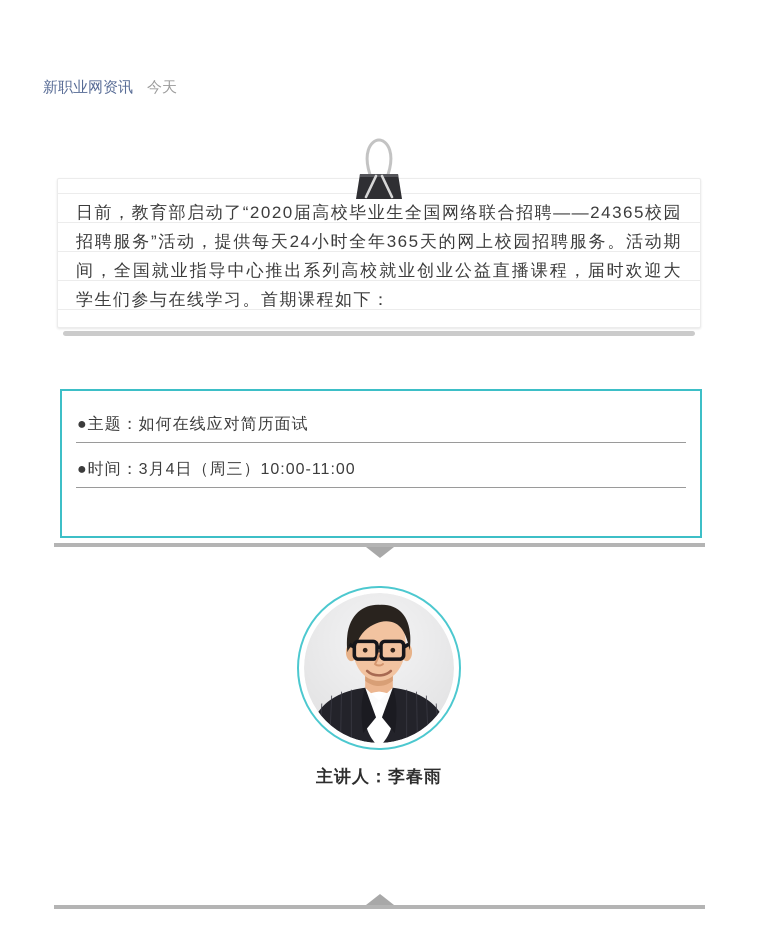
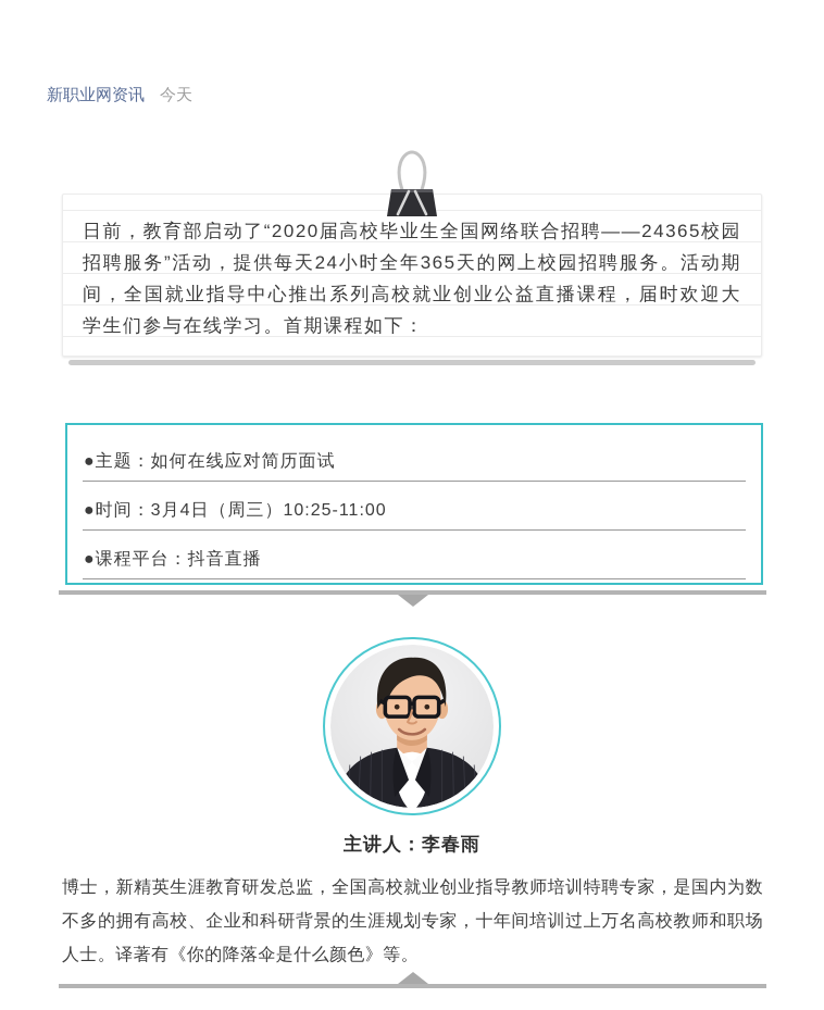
  新职业网资讯 今天
  日前，教育部启动了“2020届高校毕业生全国网络联合招聘——24365校园招聘服务”活动，提供每天24小时全年365天的网上校园招聘服务。活动期间，全国就业指导中心推出系列高校就业创业公益直播课程，届时欢迎大学生们参与在线学习。首期课程如下：
  ●主题：如何在线应对简历面试
- ●时间：3月4日（周三）10:00-11:00
+ ●时间：3月4日（周三）10:25-11:00
+ ●课程平台：抖音直播
  主讲人：李春雨
+ 博士，新精英生涯教育研发总监，全国高校就业创业指导教师培训特聘专家，是国内为数不多的拥有高校、企业和科研背景的生涯规划专家，十年间培训过上万名高校教师和职场人士。译著有《你的降落伞是什么颜色》等。
